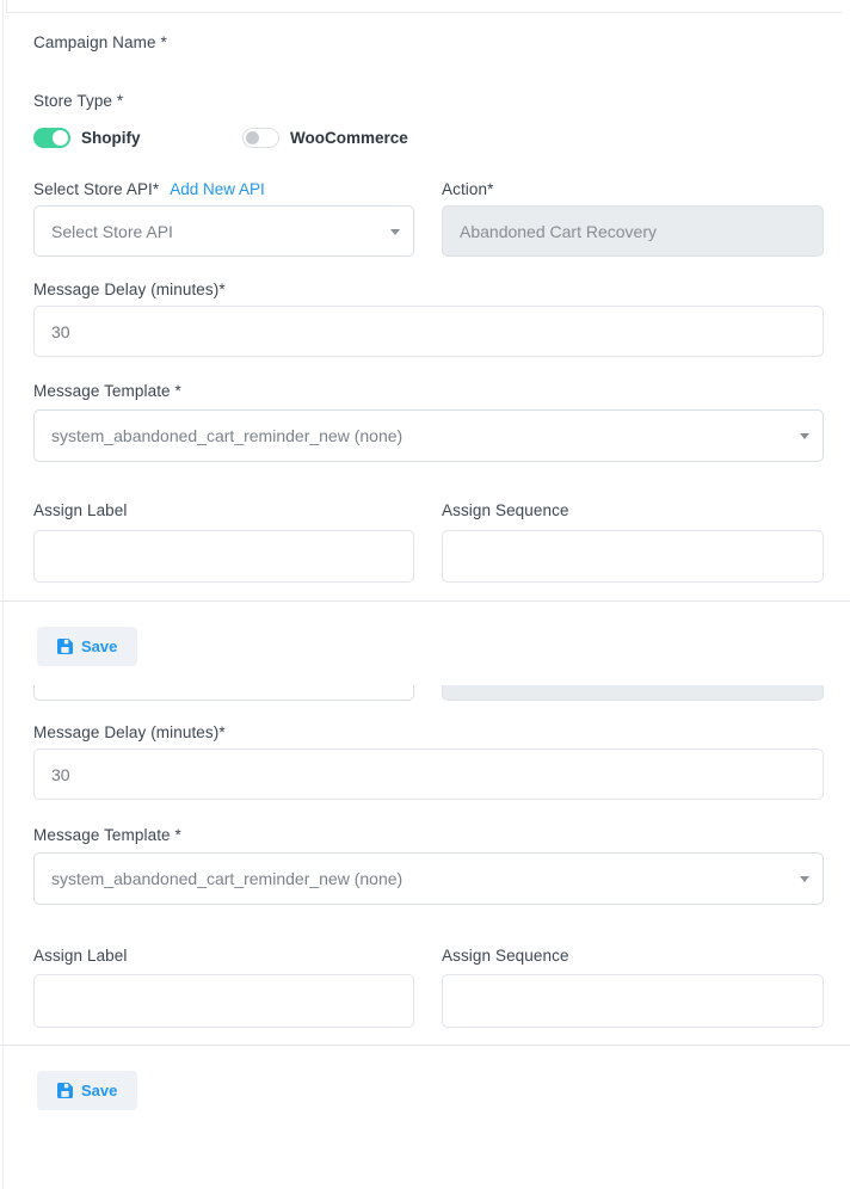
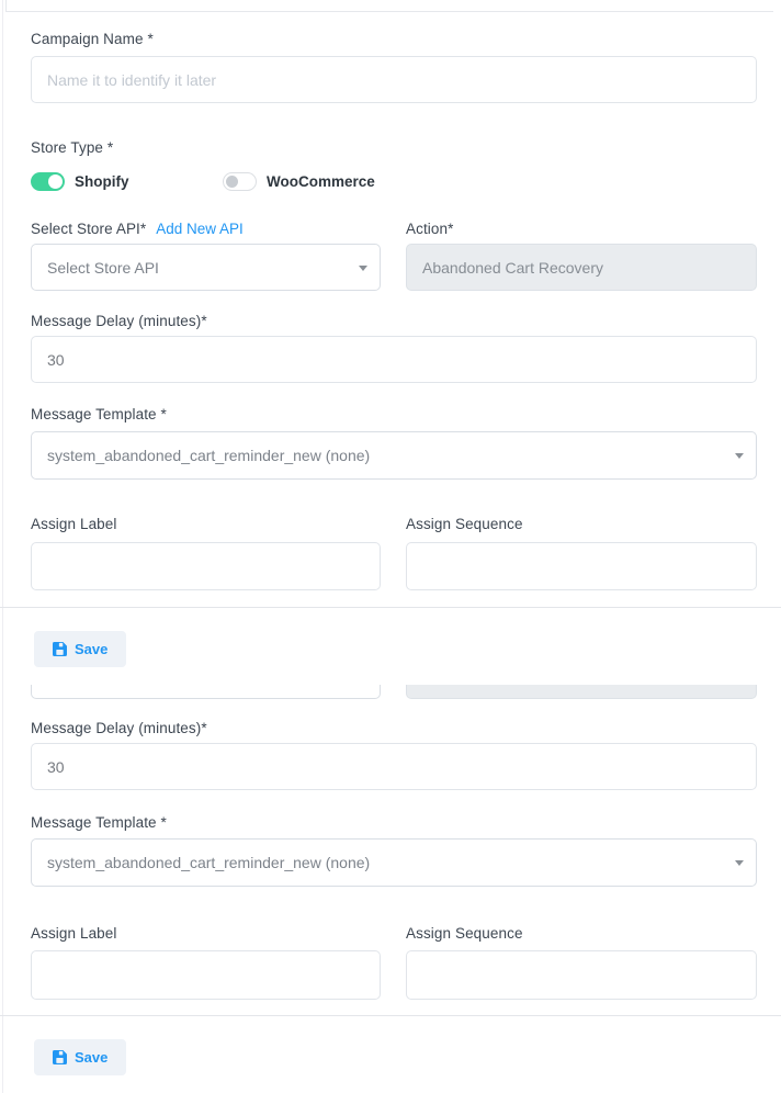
  Campaign Name *
+ Name it to identify it later
  Store Type *
  Shopify
  WooCommerce
  Select Store API*
  Add New API
  Action*
  Select Store API
  Abandoned Cart Recovery
  Message Delay (minutes)*
  30
  Message Template *
  system_abandoned_cart_reminder_new (none)
  Assign Label
  Assign Sequence
  Save
  Message Delay (minutes)*
  30
  Message Template *
  system_abandoned_cart_reminder_new (none)
  Assign Label
  Assign Sequence
  Save
